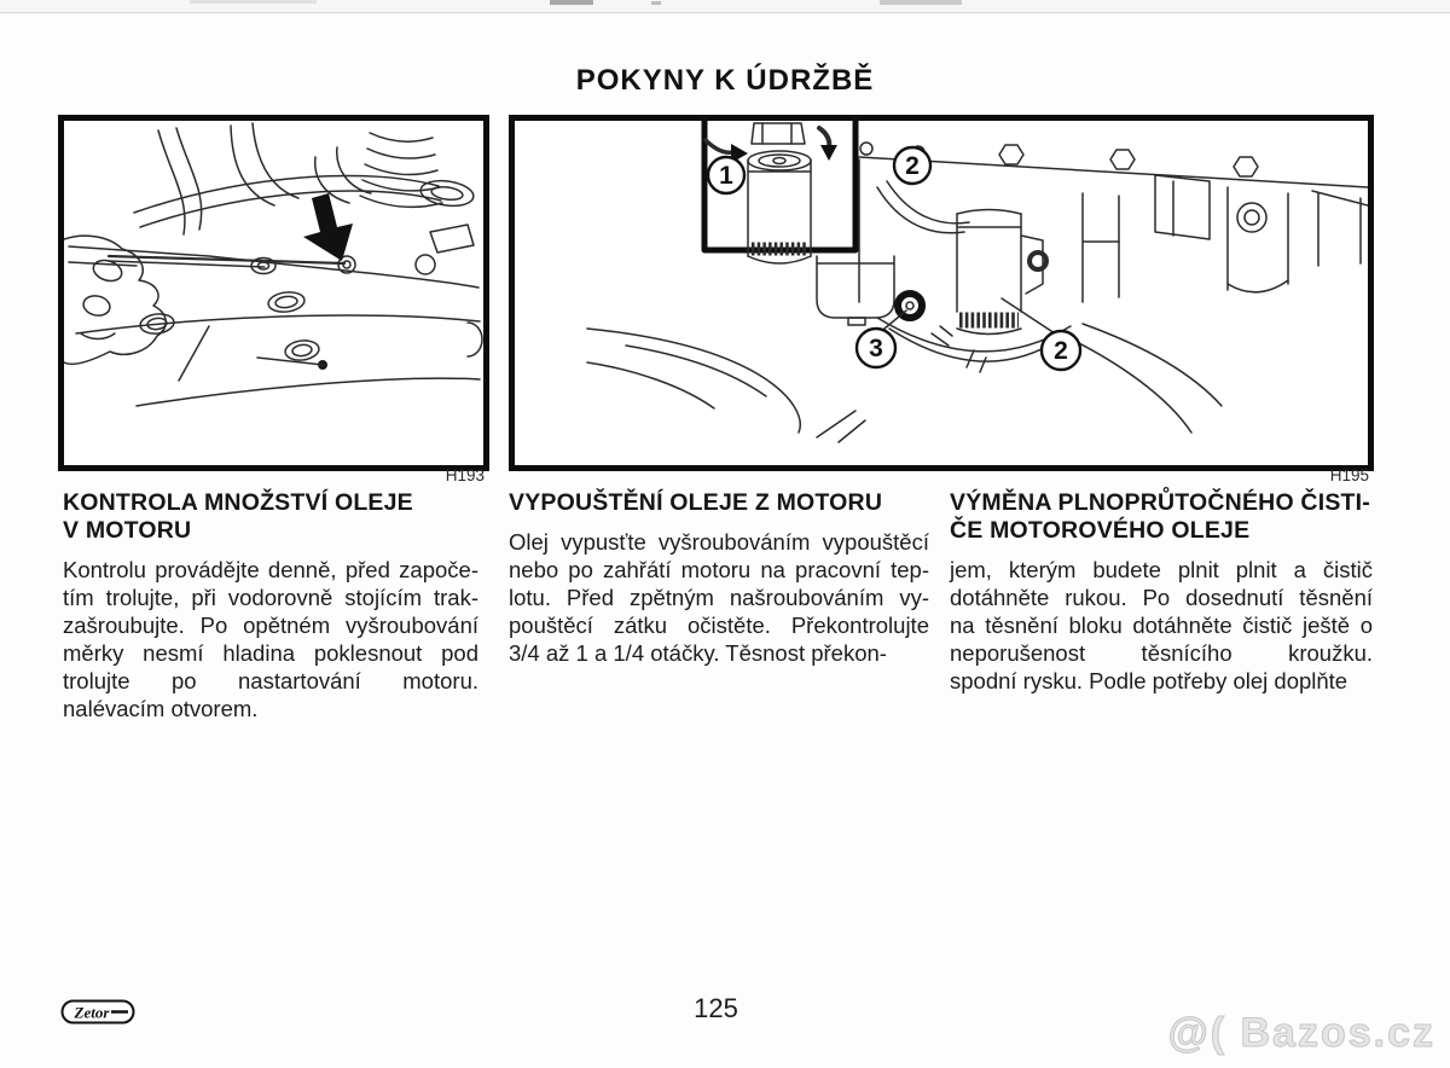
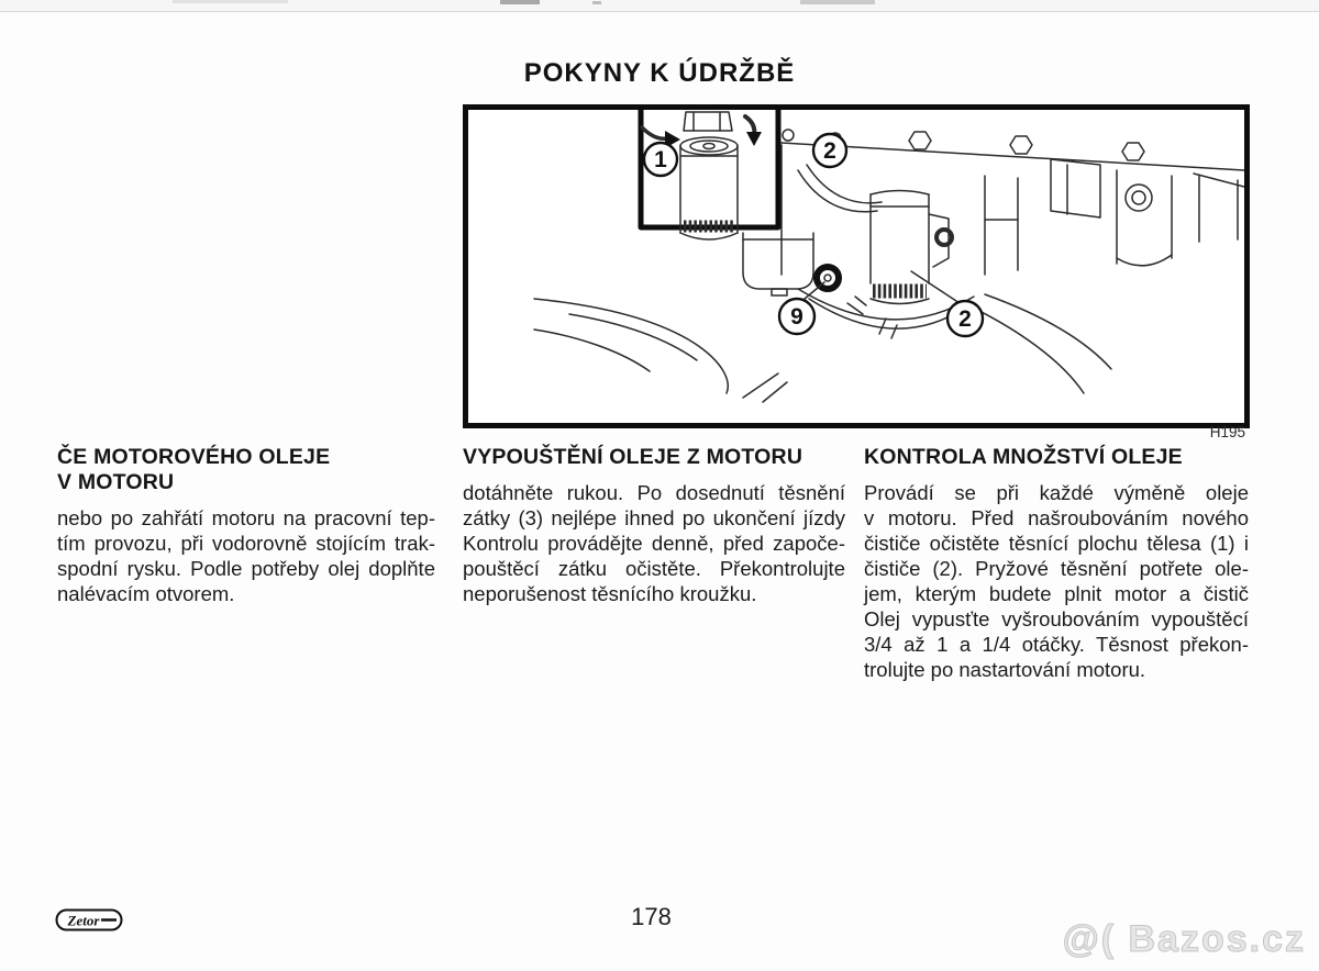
  POKYNY K ÚDRŽBĚ
- H193
  1
  2
- 3
+ 9
  2
  H195
- KONTROLA MNOŽSTVÍ OLEJE
+ ČE MOTOROVÉHO OLEJE
  V MOTORU
- Kontrolu provádějte denně, před započe-
+ nebo po zahřátí motoru na pracovní tep-
- tím trolujte, při vodorovně stojícím trak-
+ tím provozu, při vodorovně stojícím trak-
- zašroubujte. Po opětném vyšroubování
- měrky nesmí hladina poklesnout pod
- trolujte po nastartování motoru.
+ spodní rysku. Podle potřeby olej doplňte
  nalévacím otvorem.
  VYPOUŠTĚNÍ OLEJE Z MOTORU
- Olej vypusťte vyšroubováním vypouštěcí
+ dotáhněte rukou. Po dosednutí těsnění
+ zátky (3) nejlépe ihned po ukončení jízdy
- nebo po zahřátí motoru na pracovní tep-
+ Kontrolu provádějte denně, před započe-
- lotu. Před zpětným našroubováním vy-
  pouštěcí zátku očistěte. Překontrolujte
- 3/4 až 1 a 1/4 otáčky. Těsnost překon-
+ neporušenost těsnícího kroužku.
- VÝMĚNA PLNOPRŮTOČNÉHO ČISTI-
- ČE MOTOROVÉHO OLEJE
+ KONTROLA MNOŽSTVÍ OLEJE
+ Provádí se při každé výměně oleje
+ v motoru. Před našroubováním nového
+ čističe očistěte těsnící plochu tělesa (1) i
+ čističe (2). Pryžové těsnění potřete ole-
- jem, kterým budete plnit plnit a čistič
+ jem, kterým budete plnit motor a čistič
- dotáhněte rukou. Po dosednutí těsnění
+ Olej vypusťte vyšroubováním vypouštěcí
- na těsnění bloku dotáhněte čistič ještě o
- neporušenost těsnícího kroužku.
+ 3/4 až 1 a 1/4 otáčky. Těsnost překon-
- spodní rysku. Podle potřeby olej doplňte
+ trolujte po nastartování motoru.
  Zetor
- 125
+ 178
  @( Bazos.cz
